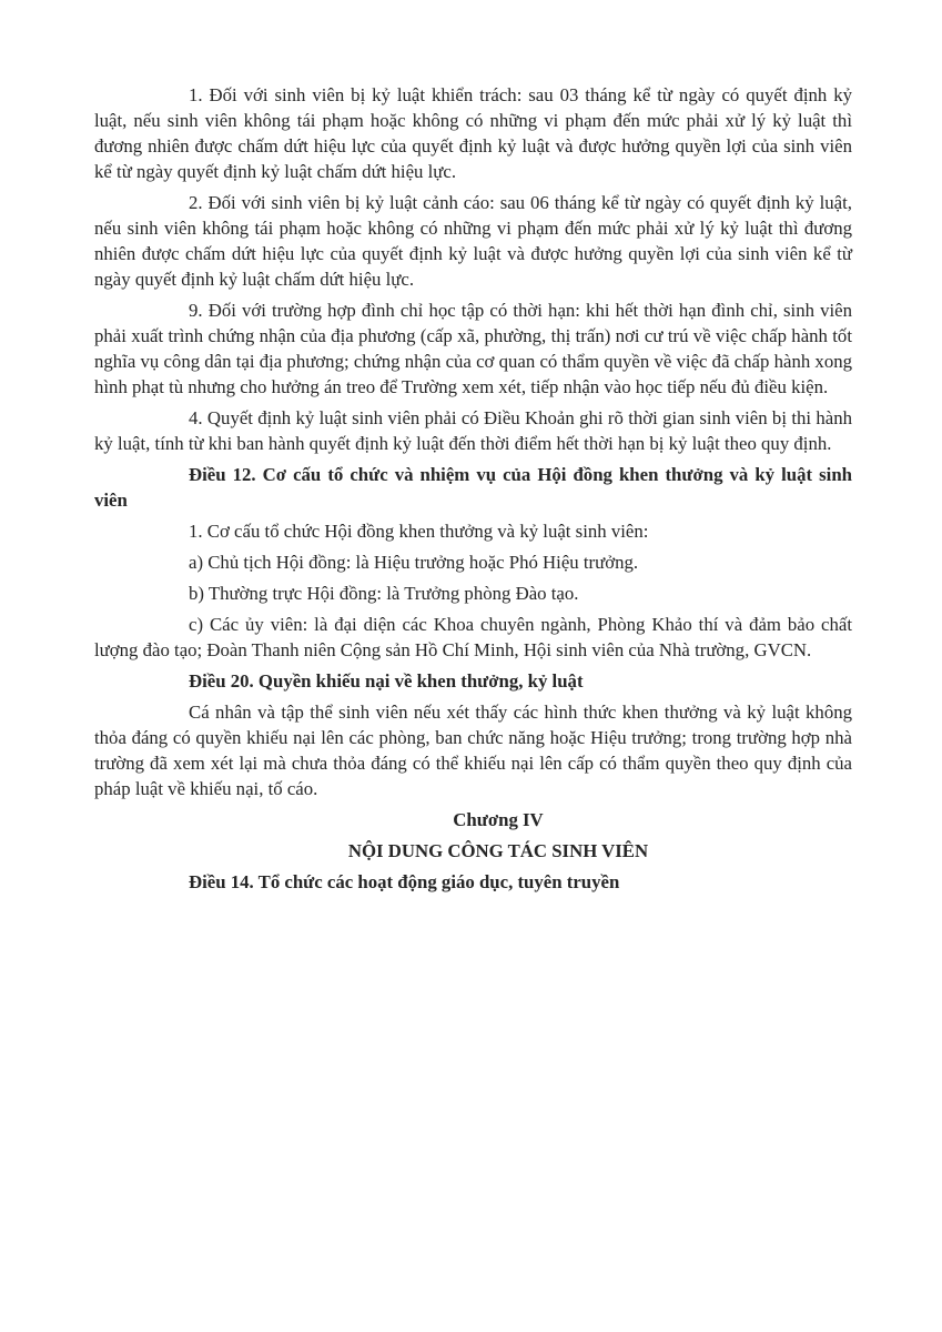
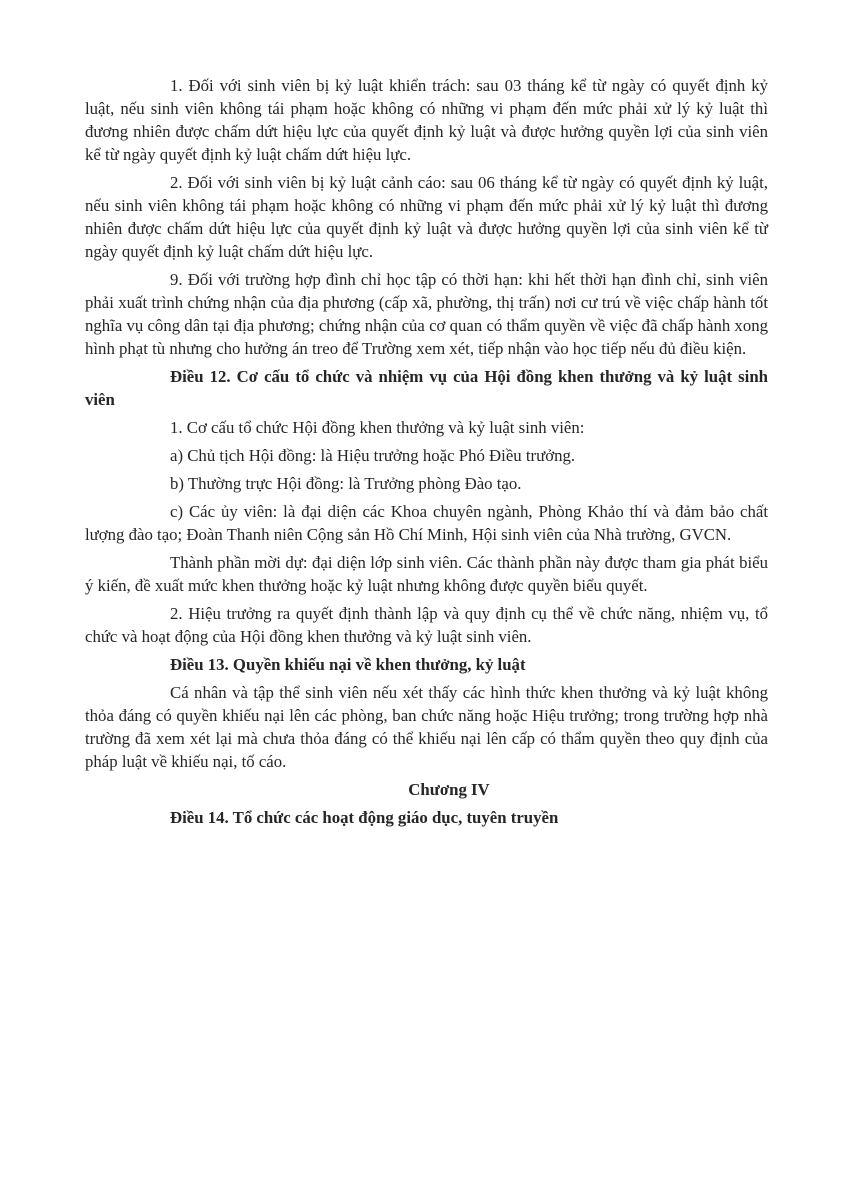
  1. Đối với sinh viên bị kỷ luật khiển trách: sau 03 tháng kể từ ngày có quyết định kỷ luật, nếu sinh viên không tái phạm hoặc không có những vi phạm đến mức phải xử lý kỷ luật thì đương nhiên được chấm dứt hiệu lực của quyết định kỷ luật và được hưởng quyền lợi của sinh viên kể từ ngày quyết định kỷ luật chấm dứt hiệu lực.
  2. Đối với sinh viên bị kỷ luật cảnh cáo: sau 06 tháng kể từ ngày có quyết định kỷ luật, nếu sinh viên không tái phạm hoặc không có những vi phạm đến mức phải xử lý kỷ luật thì đương nhiên được chấm dứt hiệu lực của quyết định kỷ luật và được hưởng quyền lợi của sinh viên kể từ ngày quyết định kỷ luật chấm dứt hiệu lực.
  9. Đối với trường hợp đình chỉ học tập có thời hạn: khi hết thời hạn đình chỉ, sinh viên phải xuất trình chứng nhận của địa phương (cấp xã, phường, thị trấn) nơi cư trú về việc chấp hành tốt nghĩa vụ công dân tại địa phương; chứng nhận của cơ quan có thẩm quyền về việc đã chấp hành xong hình phạt tù nhưng cho hưởng án treo để Trường xem xét, tiếp nhận vào học tiếp nếu đủ điều kiện.
- 4. Quyết định kỷ luật sinh viên phải có Điều Khoản ghi rõ thời gian sinh viên bị thi hành kỷ luật, tính từ khi ban hành quyết định kỷ luật đến thời điểm hết thời hạn bị kỷ luật theo quy định.
  Điều 12. Cơ cấu tổ chức và nhiệm vụ của Hội đồng khen thưởng và kỷ luật sinh viên
  1. Cơ cấu tổ chức Hội đồng khen thưởng và kỷ luật sinh viên:
- a) Chủ tịch Hội đồng: là Hiệu trưởng hoặc Phó Hiệu trưởng.
+ a) Chủ tịch Hội đồng: là Hiệu trưởng hoặc Phó Điều trưởng.
  b) Thường trực Hội đồng: là Trưởng phòng Đào tạo.
  c) Các ủy viên: là đại diện các Khoa chuyên ngành, Phòng Khảo thí và đảm bảo chất lượng đào tạo; Đoàn Thanh niên Cộng sản Hồ Chí Minh, Hội sinh viên của Nhà trường, GVCN.
+ Thành phần mời dự: đại diện lớp sinh viên. Các thành phần này được tham gia phát biểu ý kiến, đề xuất mức khen thưởng hoặc kỷ luật nhưng không được quyền biểu quyết.
+ 2. Hiệu trưởng ra quyết định thành lập và quy định cụ thể về chức năng, nhiệm vụ, tổ chức và hoạt động của Hội đồng khen thưởng và kỷ luật sinh viên.
- Điều 20. Quyền khiếu nại về khen thưởng, kỷ luật
+ Điều 13. Quyền khiếu nại về khen thưởng, kỷ luật
  Cá nhân và tập thể sinh viên nếu xét thấy các hình thức khen thưởng và kỷ luật không thỏa đáng có quyền khiếu nại lên các phòng, ban chức năng hoặc Hiệu trưởng; trong trường hợp nhà trường đã xem xét lại mà chưa thỏa đáng có thể khiếu nại lên cấp có thẩm quyền theo quy định của pháp luật về khiếu nại, tố cáo.
  Chương IV
- NỘI DUNG CÔNG TÁC SINH VIÊN
  Điều 14. Tổ chức các hoạt động giáo dục, tuyên truyền
